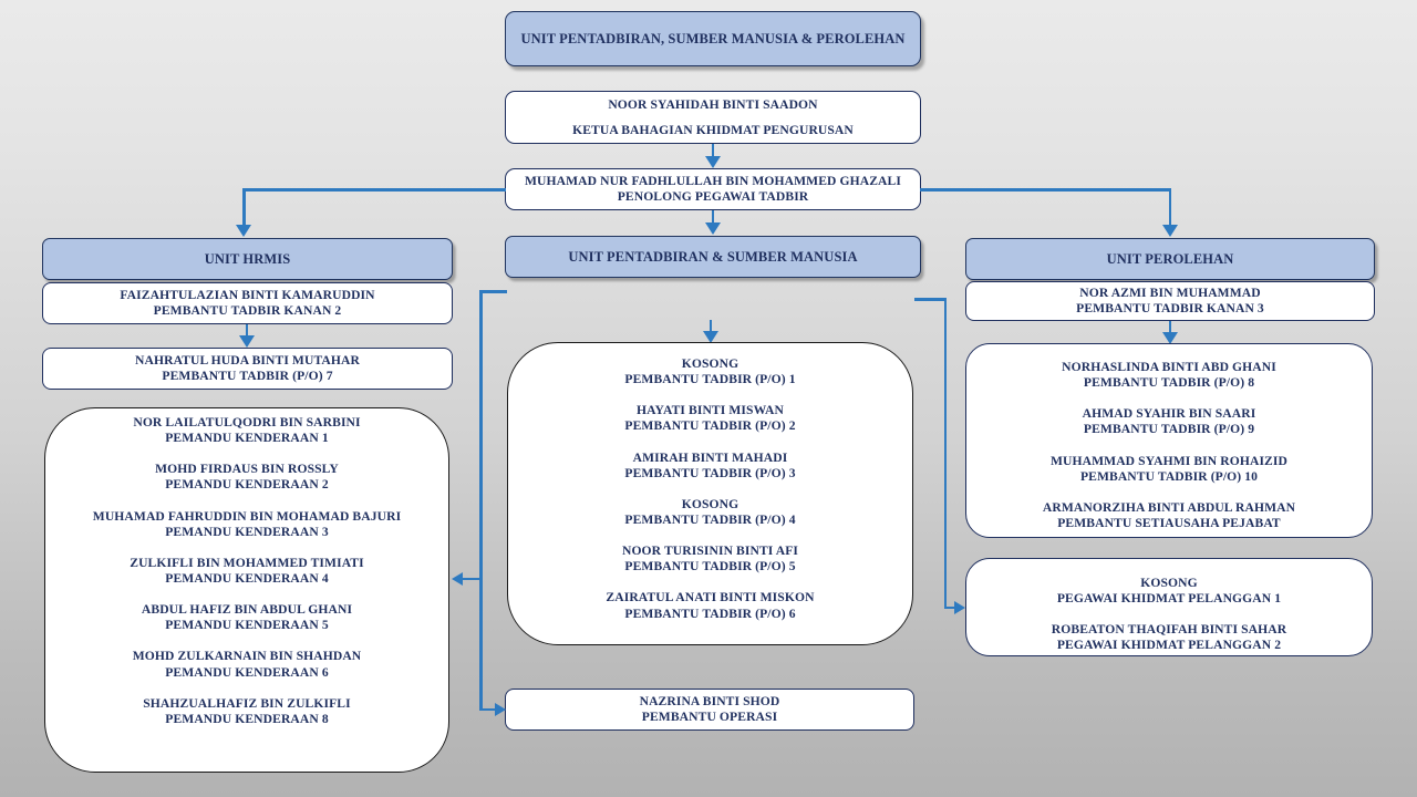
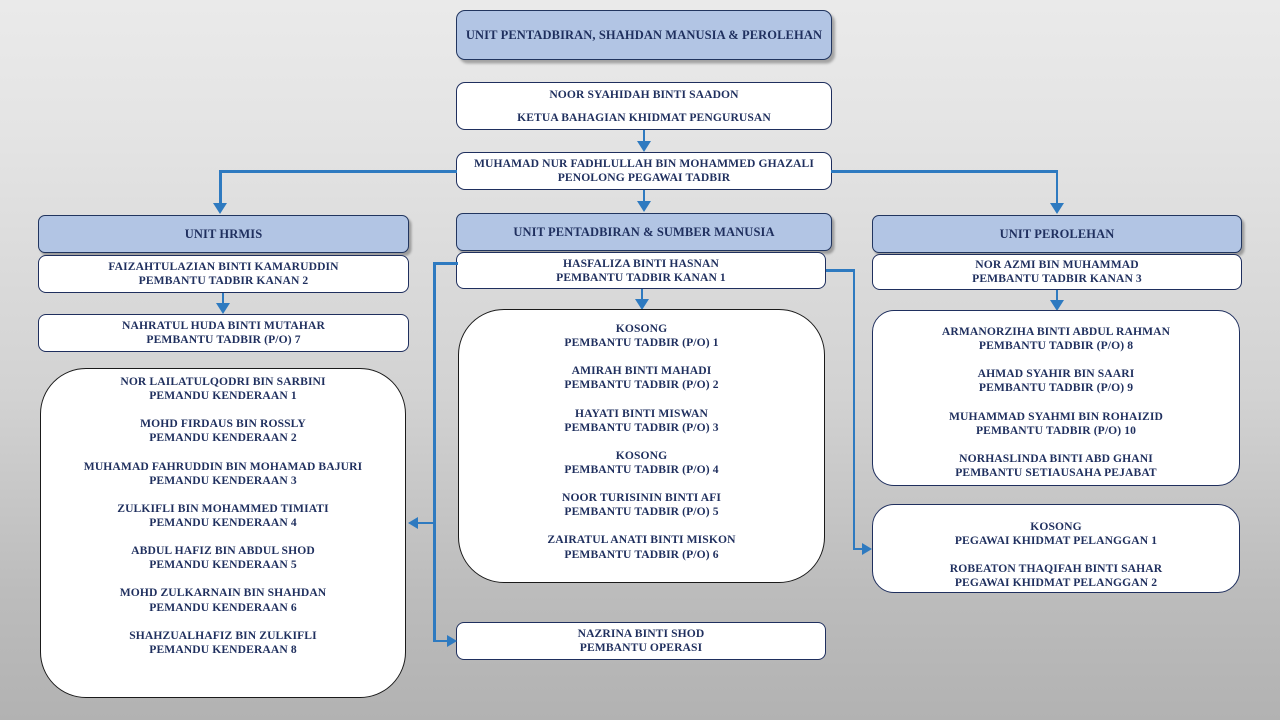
- UNIT PENTADBIRAN, SUMBER MANUSIA & PEROLEHAN
+ UNIT PENTADBIRAN, SHAHDAN MANUSIA & PEROLEHAN
  NOOR SYAHIDAH BINTI SAADON
  KETUA BAHAGIAN KHIDMAT PENGURUSAN
  MUHAMAD NUR FADHLULLAH BIN MOHAMMED GHAZALI
  PENOLONG PEGAWAI TADBIR
  UNIT HRMIS
  FAIZAHTULAZIAN BINTI KAMARUDDIN
  PEMBANTU TADBIR KANAN 2
  NAHRATUL HUDA BINTI MUTAHAR
  PEMBANTU TADBIR (P/O) 7
  NOR LAILATULQODRI BIN SARBINI
  PEMANDU KENDERAAN 1
  MOHD FIRDAUS BIN ROSSLY
  PEMANDU KENDERAAN 2
  MUHAMAD FAHRUDDIN BIN MOHAMAD BAJURI
  PEMANDU KENDERAAN 3
  ZULKIFLI BIN MOHAMMED TIMIATI
  PEMANDU KENDERAAN 4
- ABDUL HAFIZ BIN ABDUL GHANI
+ ABDUL HAFIZ BIN ABDUL SHOD
  PEMANDU KENDERAAN 5
  MOHD ZULKARNAIN BIN SHAHDAN
  PEMANDU KENDERAAN 6
  SHAHZUALHAFIZ BIN ZULKIFLI
  PEMANDU KENDERAAN 8
  UNIT PENTADBIRAN & SUMBER MANUSIA
+ HASFALIZA BINTI HASNAN
+ PEMBANTU TADBIR KANAN 1
  KOSONG
  PEMBANTU TADBIR (P/O) 1
- HAYATI BINTI MISWAN
+ AMIRAH BINTI MAHADI
  PEMBANTU TADBIR (P/O) 2
- AMIRAH BINTI MAHADI
+ HAYATI BINTI MISWAN
  PEMBANTU TADBIR (P/O) 3
  KOSONG
  PEMBANTU TADBIR (P/O) 4
  NOOR TURISININ BINTI AFI
  PEMBANTU TADBIR (P/O) 5
  ZAIRATUL ANATI BINTI MISKON
  PEMBANTU TADBIR (P/O) 6
  NAZRINA BINTI SHOD
  PEMBANTU OPERASI
  UNIT PEROLEHAN
  NOR AZMI BIN MUHAMMAD
  PEMBANTU TADBIR KANAN 3
- NORHASLINDA BINTI ABD GHANI
+ ARMANORZIHA BINTI ABDUL RAHMAN
  PEMBANTU TADBIR (P/O) 8
  AHMAD SYAHIR BIN SAARI
  PEMBANTU TADBIR (P/O) 9
  MUHAMMAD SYAHMI BIN ROHAIZID
  PEMBANTU TADBIR (P/O) 10
- ARMANORZIHA BINTI ABDUL RAHMAN
+ NORHASLINDA BINTI ABD GHANI
  PEMBANTU SETIAUSAHA PEJABAT
  KOSONG
  PEGAWAI KHIDMAT PELANGGAN 1
  ROBEATON THAQIFAH BINTI SAHAR
  PEGAWAI KHIDMAT PELANGGAN 2
